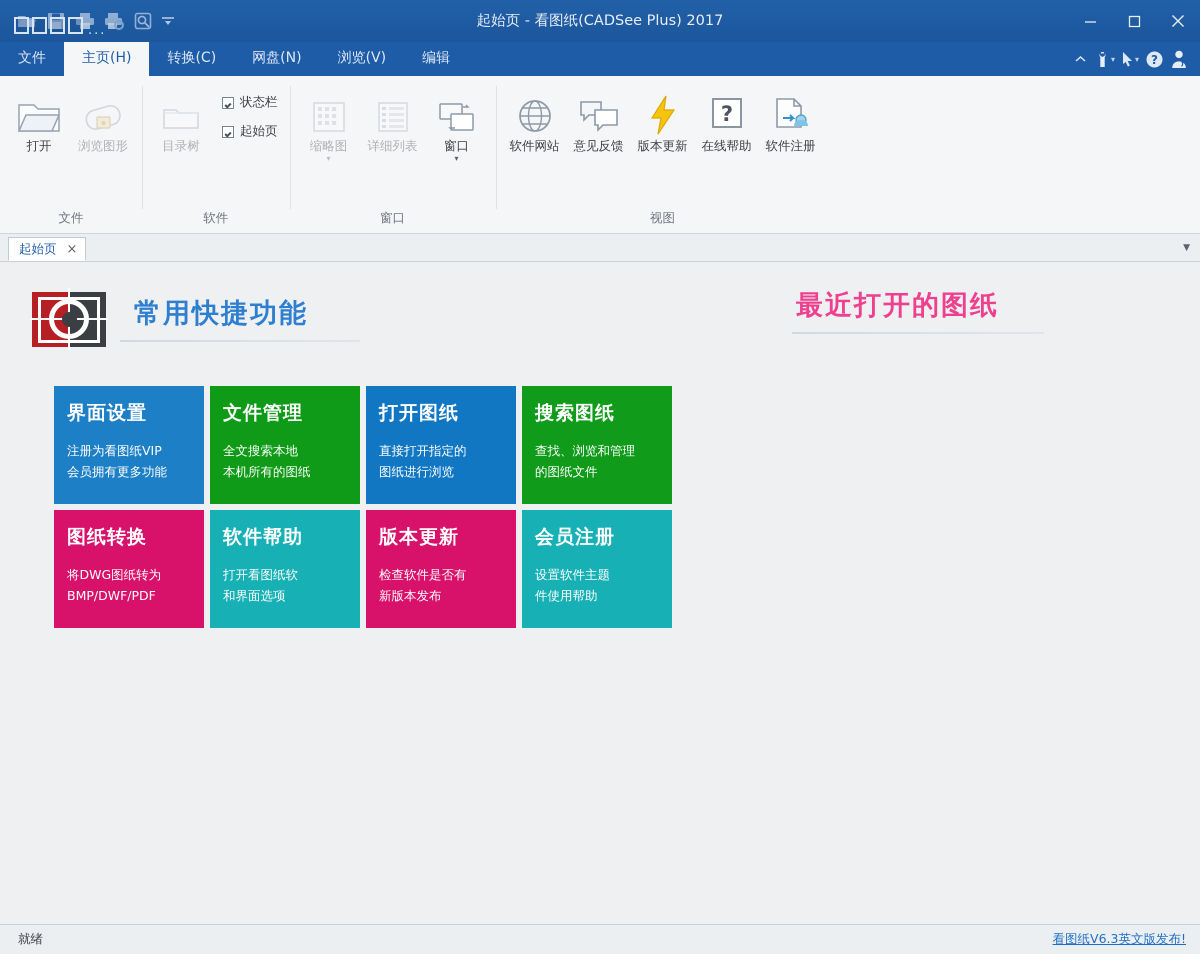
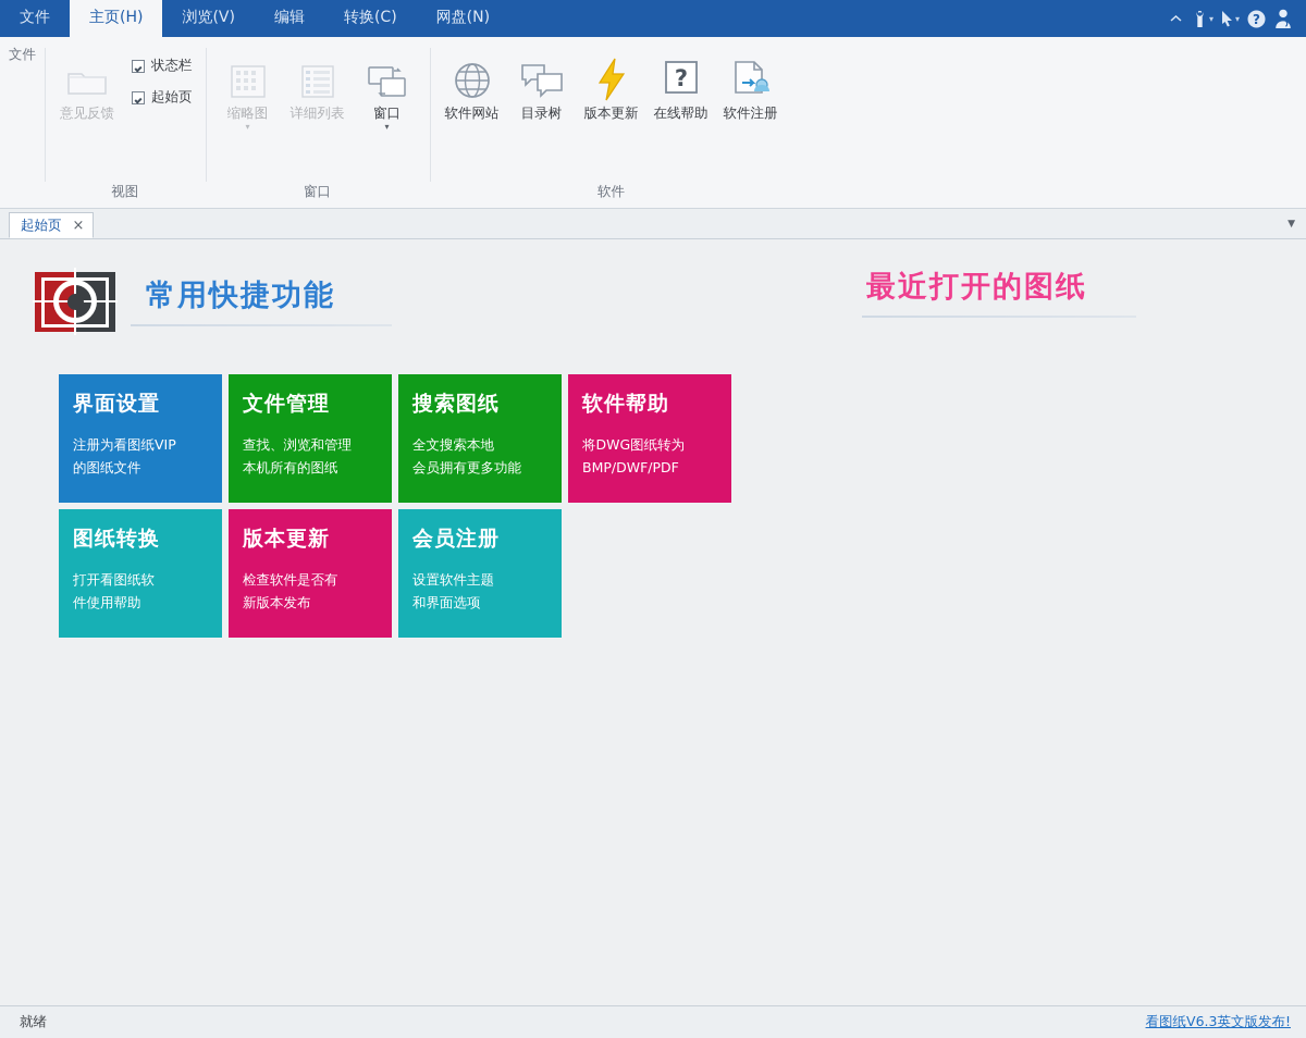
- ...
- 起始页 - 看图纸(CADSee Plus) 2017
  文件
  主页(H)
- 转换(C)
+ 浏览(V)
- 网盘(N)
+ 编辑
- 浏览(V)
+ 转换(C)
- 编辑
+ 网盘(N)
  ▾
  ▾
  ?
- 打开
- 浏览图形
  文件
- 目录树
+ 意见反馈
  状态栏
  起始页
- 软件
+ 视图
  缩略图
  ▾
  详细列表
  窗口
  ▾
  窗口
  软件网站
- 意见反馈
+ 目录树
  版本更新
  ?
  在线帮助
  软件注册
- 视图
+ 软件
  起始页
  ×
  ▼
  常用快捷功能
  界面设置
  注册为看图纸VIP
- 会员拥有更多功能
+ 的图纸文件
  文件管理
- 全文搜索本地
+ 查找、浏览和管理
  本机所有的图纸
- 打开图纸
- 直接打开指定的
- 图纸进行浏览
  搜索图纸
- 查找、浏览和管理
+ 全文搜索本地
- 的图纸文件
+ 会员拥有更多功能
- 图纸转换
+ 软件帮助
  将DWG图纸转为
  BMP/DWF/PDF
- 软件帮助
+ 图纸转换
  打开看图纸软
- 和界面选项
+ 件使用帮助
  版本更新
  检查软件是否有
  新版本发布
  会员注册
  设置软件主题
- 件使用帮助
+ 和界面选项
  最近打开的图纸
  就绪
  看图纸V6.3英文版发布!
